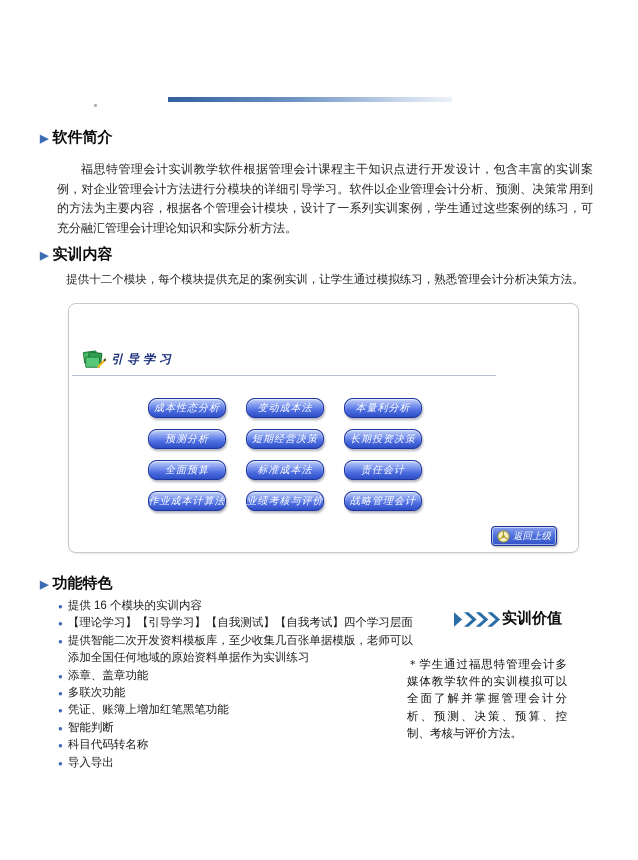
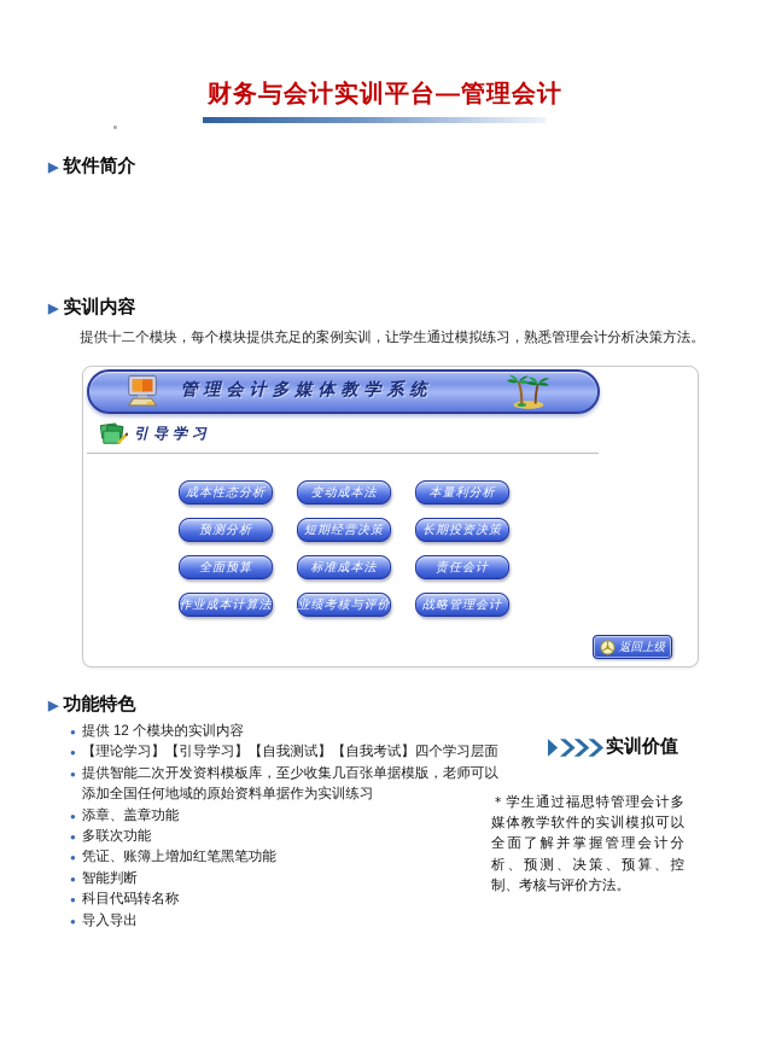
+ 财务与会计实训平台—管理会计
  ▶
  软件简介
- 福思特管理会计实训教学软件根据管理会计课程主干知识点进行开发设计，包含丰富的实训案例，对企业管理会计方法进行分模块的详细引导学习。软件以企业管理会计分析、预测、决策常用到的方法为主要内容，根据各个管理会计模块，设计了一系列实训案例，学生通过这些案例的练习，可充分融汇管理会计理论知识和实际分析方法。
  ▶
  实训内容
  提供十二个模块，每个模块提供充足的案例实训，让学生通过模拟练习，熟悉管理会计分析决策方法。
+ 管理会计多媒体教学系统
  引导学习
  成本性态分析
  变动成本法
  本量利分析
  预测分析
  短期经营决策
  长期投资决策
  全面预算
  标准成本法
  责任会计
  作业成本计算法
  业绩考核与评价
  战略管理会计
  返回上级
  ▶
  功能特色
  ●
- 提供 16 个模块的实训内容
+ 提供 12 个模块的实训内容
  ●
  【理论学习】【引导学习】【自我测试】【自我考试】四个学习层面
  ●
  提供智能二次开发资料模板库，至少收集几百张单据模版，老师可以添加全国任何地域的原始资料单据作为实训练习
  ●
  添章、盖章功能
  ●
  多联次功能
  ●
  凭证、账簿上增加红笔黑笔功能
  ●
  智能判断
  ●
  科目代码转名称
  ●
  导入导出
  实训价值
  ＊学生通过福思特管理会计多媒体教学软件的实训模拟可以全面了解并掌握管理会计分析、预测、决策、预算、控制、考核与评价方法。
